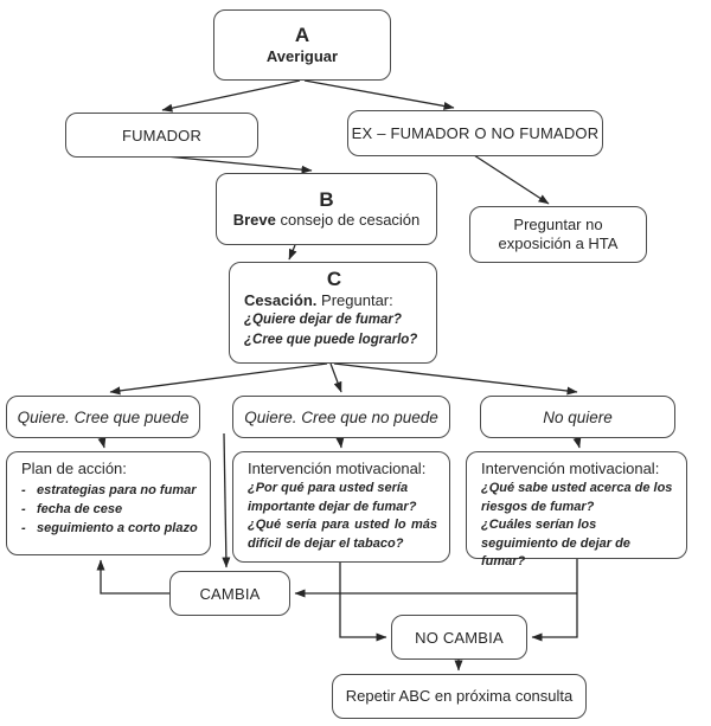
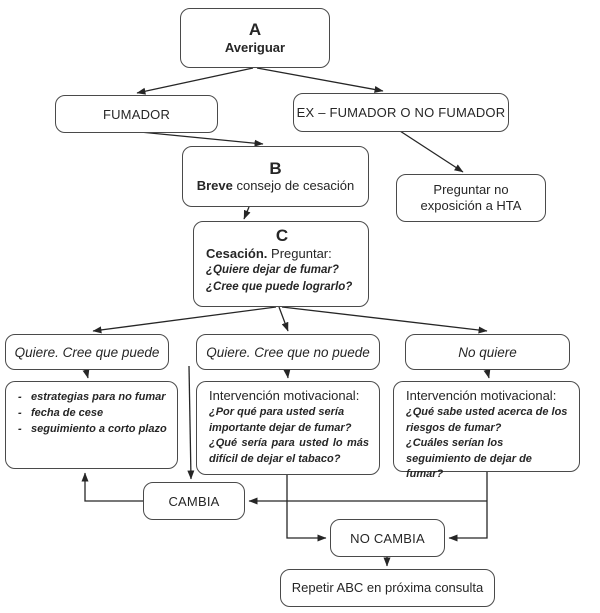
  A
  Averiguar
  FUMADOR
  EX – FUMADOR O NO FUMADOR
  B
  Breve consejo de cesación
  Preguntar no exposición a HTA
  C
  Cesación. Preguntar:
  ¿Quiere dejar de fumar?
  ¿Cree que puede lograrlo?
  Quiere. Cree que puede
  Quiere. Cree que no puede
  No quiere
- Plan de acción:
  estrategias para no fumar
  fecha de cese
  seguimiento a corto plazo
  Intervención motivacional:
  ¿Por qué para usted sería importante dejar de fumar?
  ¿Qué sería para usted lo más difícil de dejar el tabaco?
  Intervención motivacional:
  ¿Qué sabe usted acerca de los riesgos de fumar?
  ¿Cuáles serían los seguimiento de dejar de fumar?
  CAMBIA
  NO CAMBIA
  Repetir ABC en próxima consulta
